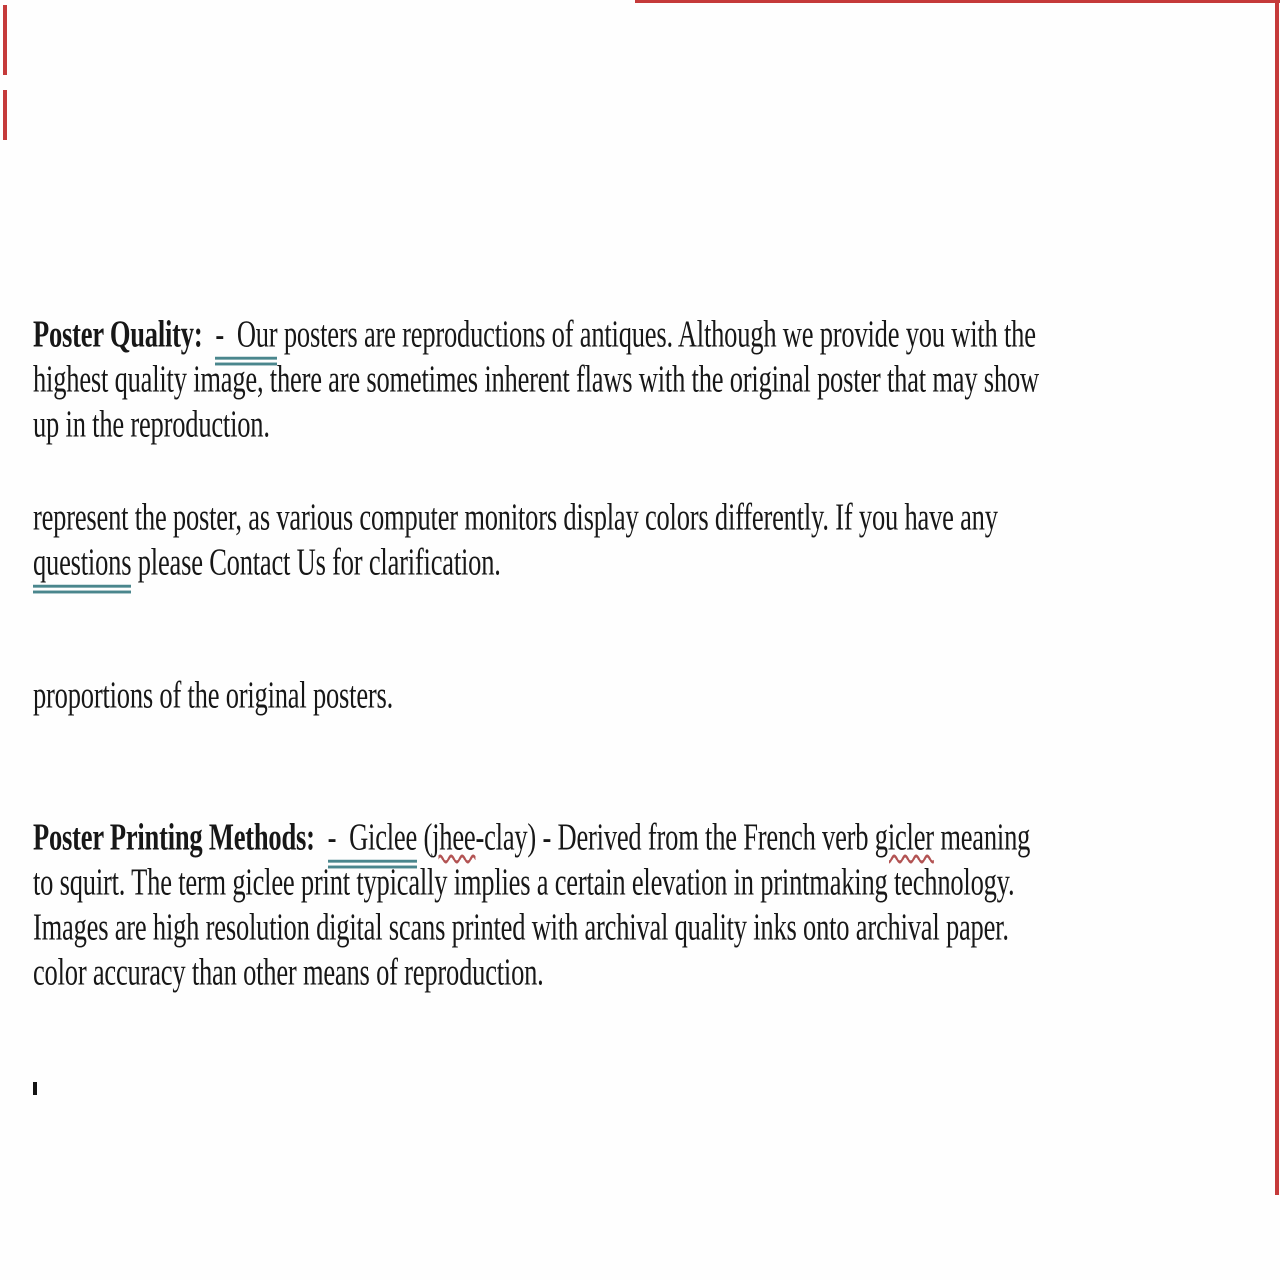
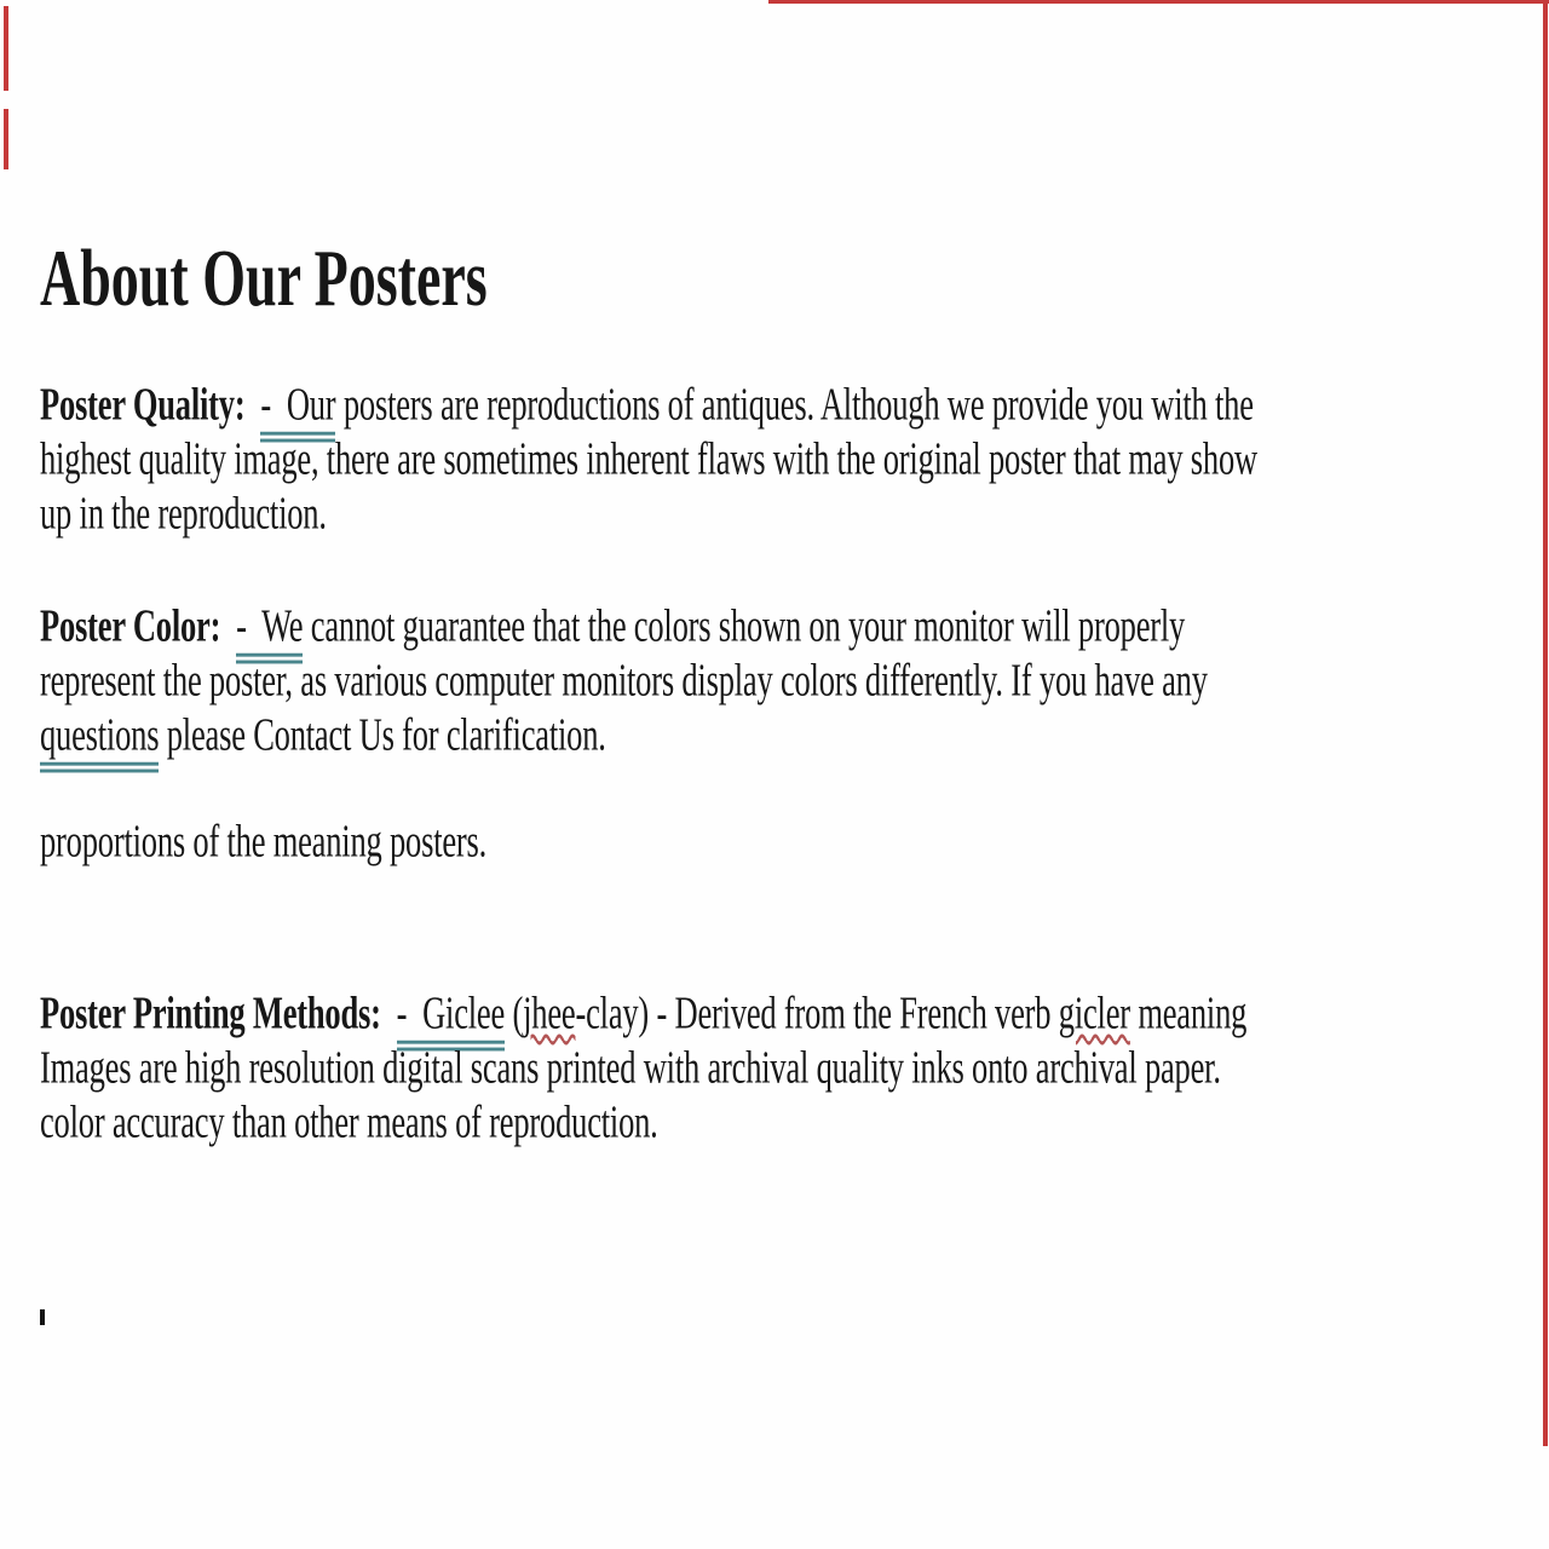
+ About Our Posters
  Poster Quality: - Our posters are reproductions of antiques. Although we provide you with the
  highest quality image, there are sometimes inherent flaws with the original poster that may show
  up in the reproduction.
+ Poster Color: - We cannot guarantee that the colors shown on your monitor will properly
  represent the poster, as various computer monitors display colors differently. If you have any
  questions please Contact Us for clarification.
- proportions of the original posters.
+ proportions of the meaning posters.
  Poster Printing Methods: - Giclee (jhee-clay) - Derived from the French verb gicler meaning
- to squirt. The term giclee print typically implies a certain elevation in printmaking technology.
  Images are high resolution digital scans printed with archival quality inks onto archival paper.
  color accuracy than other means of reproduction.
